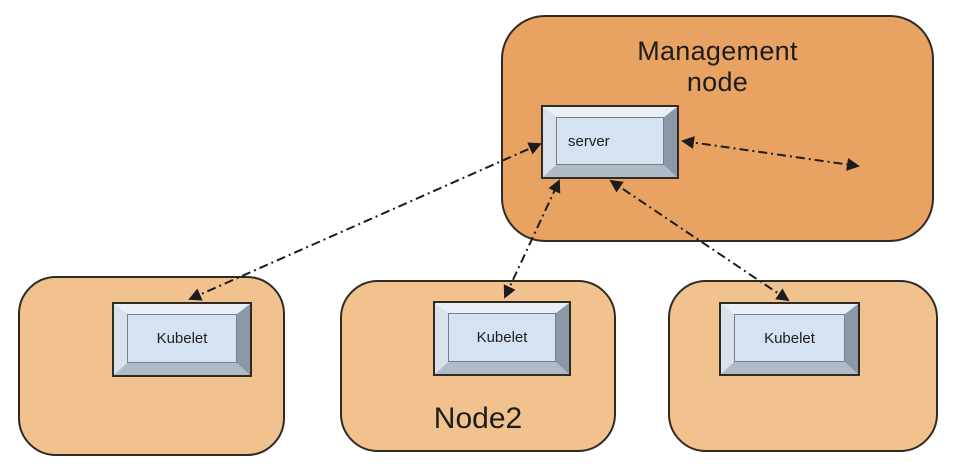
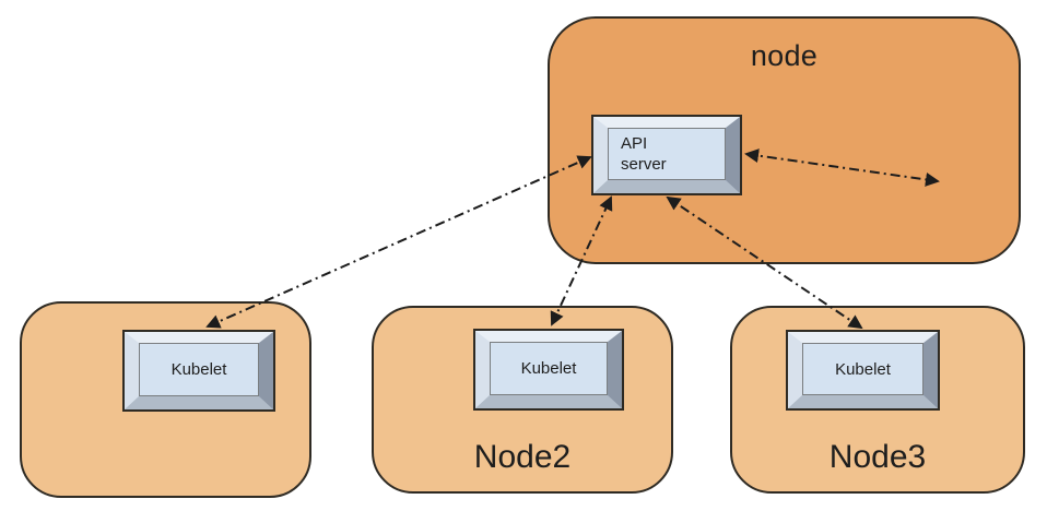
- Management
  node
+ API
  server
  Kubelet
  Kubelet
  Node2
  Kubelet
+ Node3
